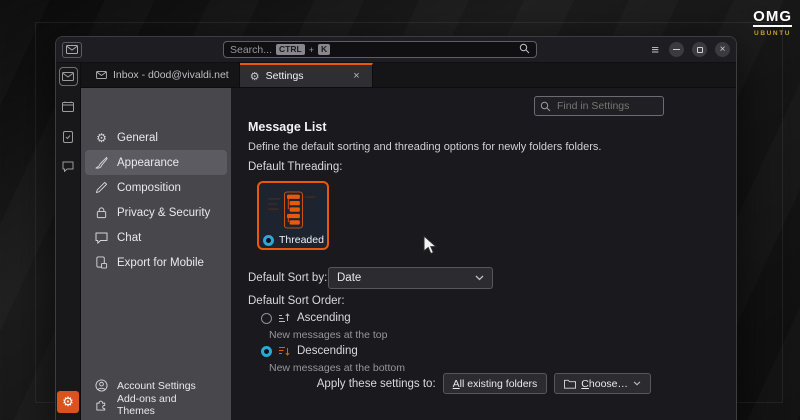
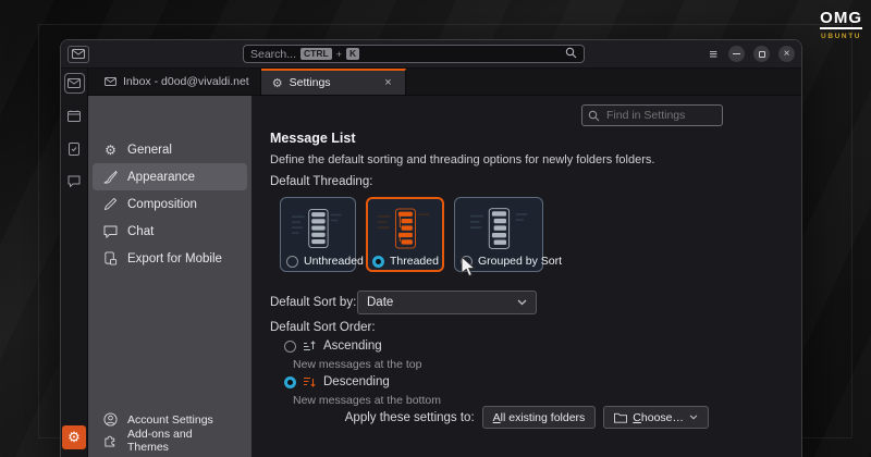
  OMG
  Search...
  CTRL
  +
  K
  ≡
  ×
  ⚙
  Inbox - d0od@vivaldi.net
  ⚙
  Settings
  ×
  ⚙
  General
  Appearance
  Composition
- Privacy & Security
  Chat
  Export for Mobile
  Account Settings
  Add-ons and Themes
  Find in Settings
  Message List
  Define the default sorting and threading options for newly folders folders.
  Default Threading:
+ Unthreaded
  Threaded
+ Grouped by Sort
  Default Sort by:
  Date
  Default Sort Order:
  Ascending
  New messages at the top
  Descending
  New messages at the bottom
  Apply these settings to:
  All existing folders
  Choose…
